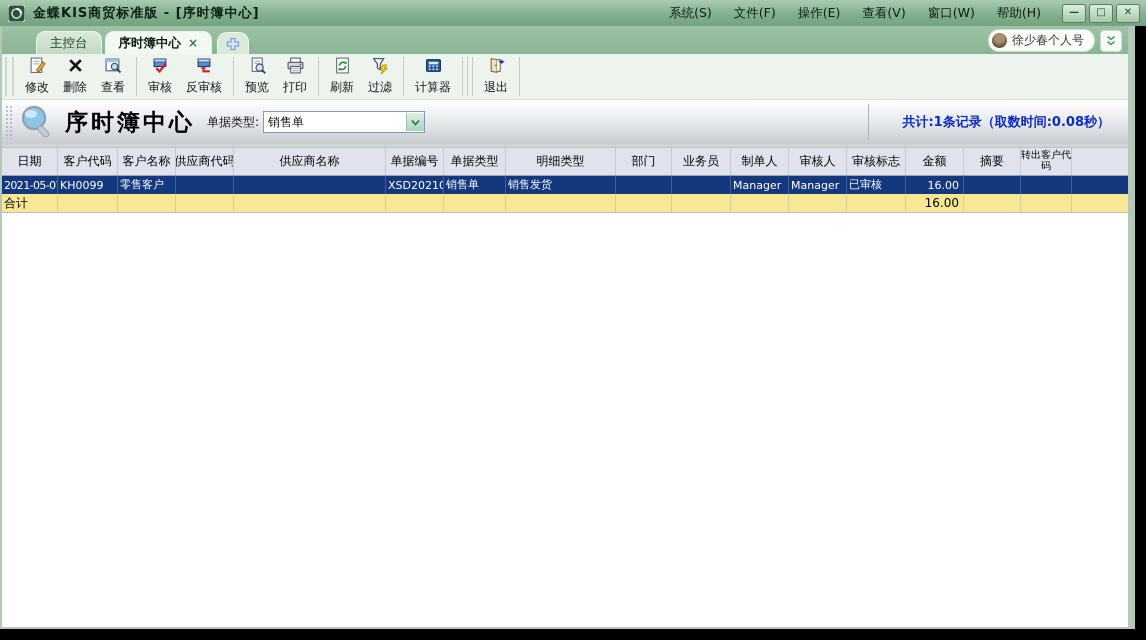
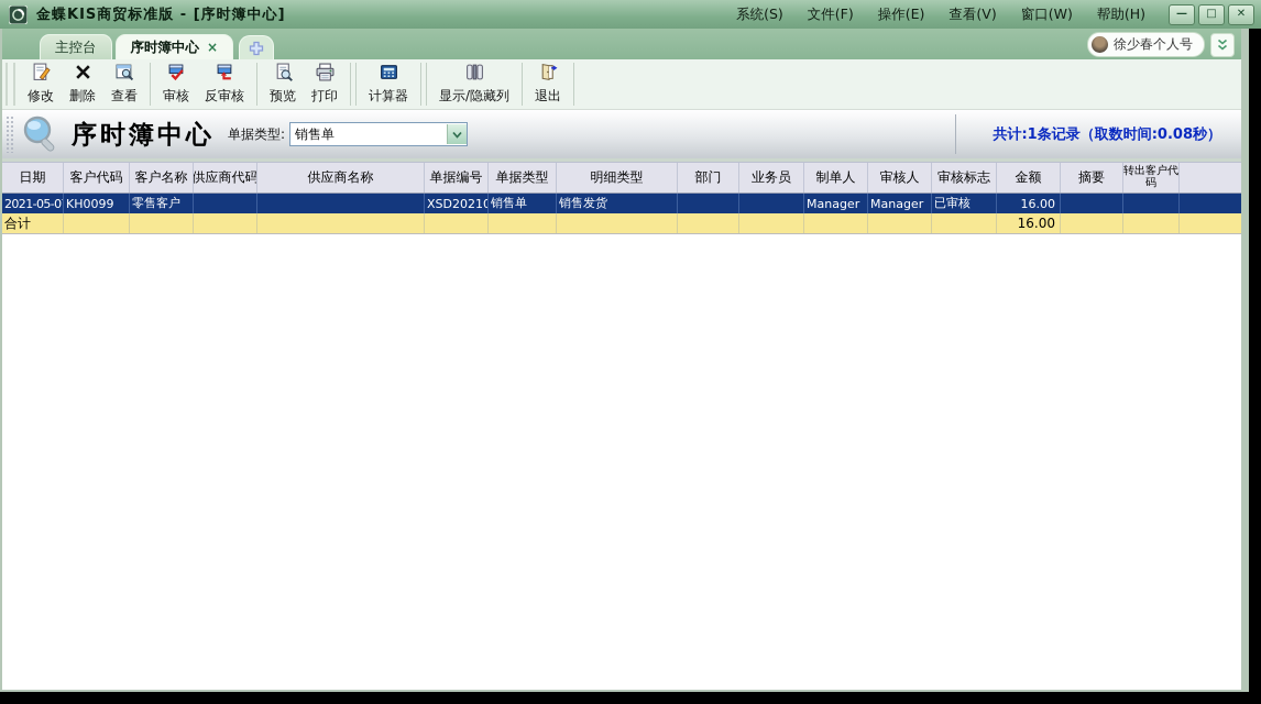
  金蝶KIS商贸标准版 - [序时簿中心]
  系统(S)
  文件(F)
  操作(E)
  查看(V)
  窗口(W)
  帮助(H)
  —
  □
  ✕
  主控台
  序时簿中心
  ×
  徐少春个人号
  修改
  删除
  查看
  审核
  反审核
  预览
  打印
- 刷新
- 过滤
  计算器
+ 显示/隐藏列
  退出
  序时簿中心
  单据类型:
  销售单
  共计:1条记录（取数时间:0.08秒）
  日期
  客户代码
  客户名称
  供应商代码
  供应商名称
  单据编号
  单据类型
  明细类型
  部门
  业务员
  制单人
  审核人
  审核标志
  金额
  摘要
  转出客户代码
  2021-05-0
  KH0099
  零售客户
  XSD20210
  销售单
  销售发货
  Manager
  Manager
  已审核
  16.00
  合计
  16.00
